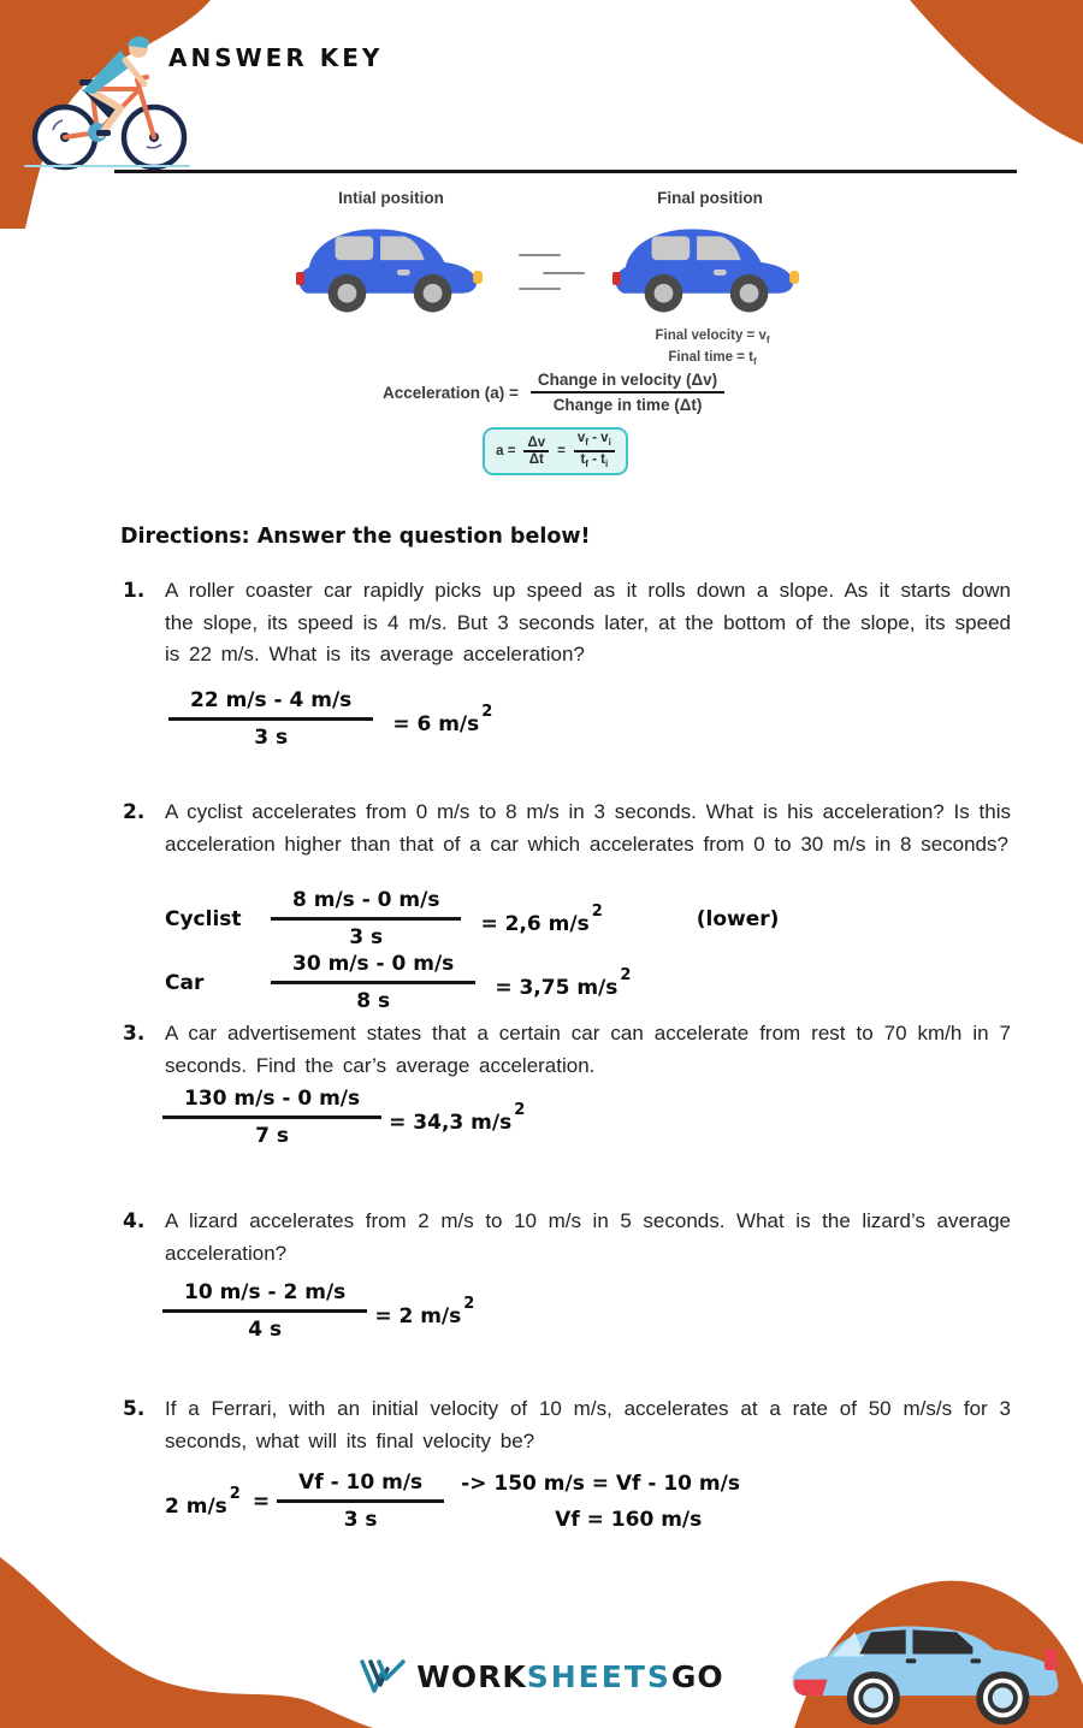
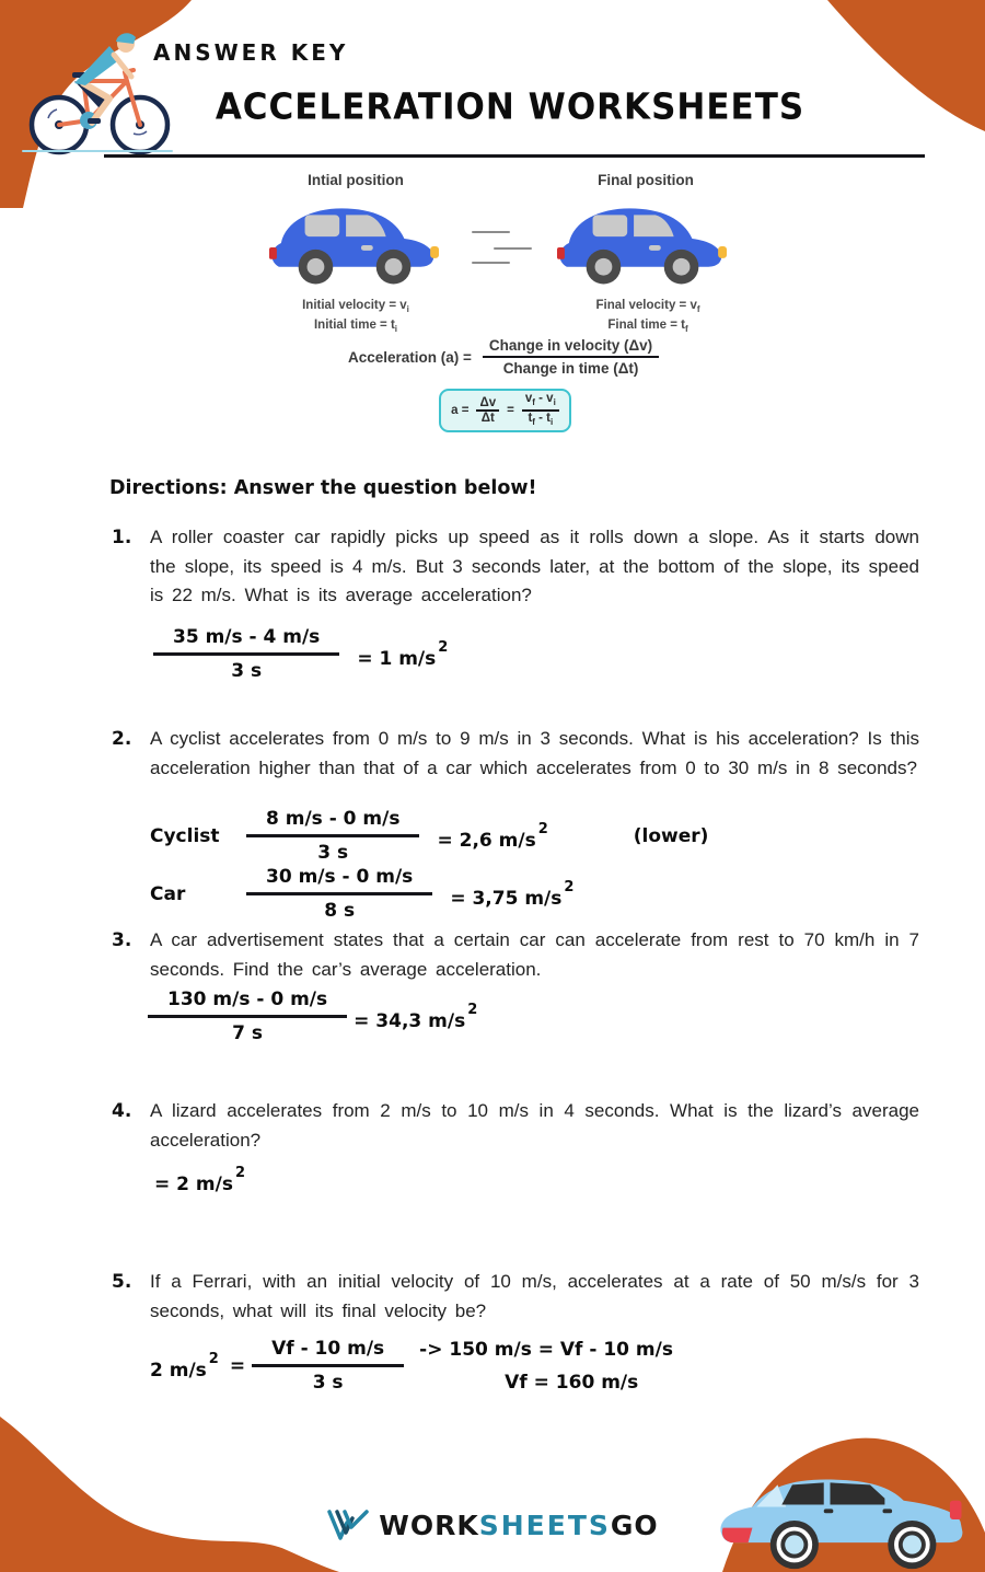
  ANSWER KEY
+ ACCELERATION WORKSHEETS
  Intial position
  Final position
+ Initial velocity = vi
+ Initial time = ti
  Final velocity = vf
  Final time = tf
  Acceleration (a) =
  Change in velocity (Δv)
  Change in time (Δt)
  a =
  Δv
  Δt
  =
  vf - vi
  tf - ti
  Directions: Answer the question below!
  1.
  A roller coaster car rapidly picks up speed as it rolls down a slope. As it starts down the slope, its speed is 4 m/s. But 3 seconds later, at the bottom of the slope, its speed is 22 m/s. What is its average acceleration?
- 22 m/s - 4 m/s
+ 35 m/s - 4 m/s
  3 s
- = 6 m/s2
+ = 1 m/s2
  2.
- A cyclist accelerates from 0 m/s to 8 m/s in 3 seconds. What is his acceleration? Is this acceleration higher than that of a car which accelerates from 0 to 30 m/s in 8 seconds?
+ A cyclist accelerates from 0 m/s to 9 m/s in 3 seconds. What is his acceleration? Is this acceleration higher than that of a car which accelerates from 0 to 30 m/s in 8 seconds?
  Cyclist
  8 m/s - 0 m/s
  3 s
  = 2,6 m/s2
  (lower)
  Car
  30 m/s - 0 m/s
  8 s
  = 3,75 m/s2
  3.
  A car advertisement states that a certain car can accelerate from rest to 70 km/h in 7 seconds. Find the car’s average acceleration.
  130 m/s - 0 m/s
  7 s
  = 34,3 m/s2
  4.
- A lizard accelerates from 2 m/s to 10 m/s in 5 seconds. What is the lizard’s average acceleration?
+ A lizard accelerates from 2 m/s to 10 m/s in 4 seconds. What is the lizard’s average acceleration?
- 10 m/s - 2 m/s
- 4 s
  = 2 m/s2
  5.
  If a Ferrari, with an initial velocity of 10 m/s, accelerates at a rate of 50 m/s/s for 3 seconds, what will its final velocity be?
  2 m/s2
  =
  Vf - 10 m/s
  3 s
  -> 150 m/s = Vf - 10 m/s
  Vf = 160 m/s
  WORKSHEETSGO
